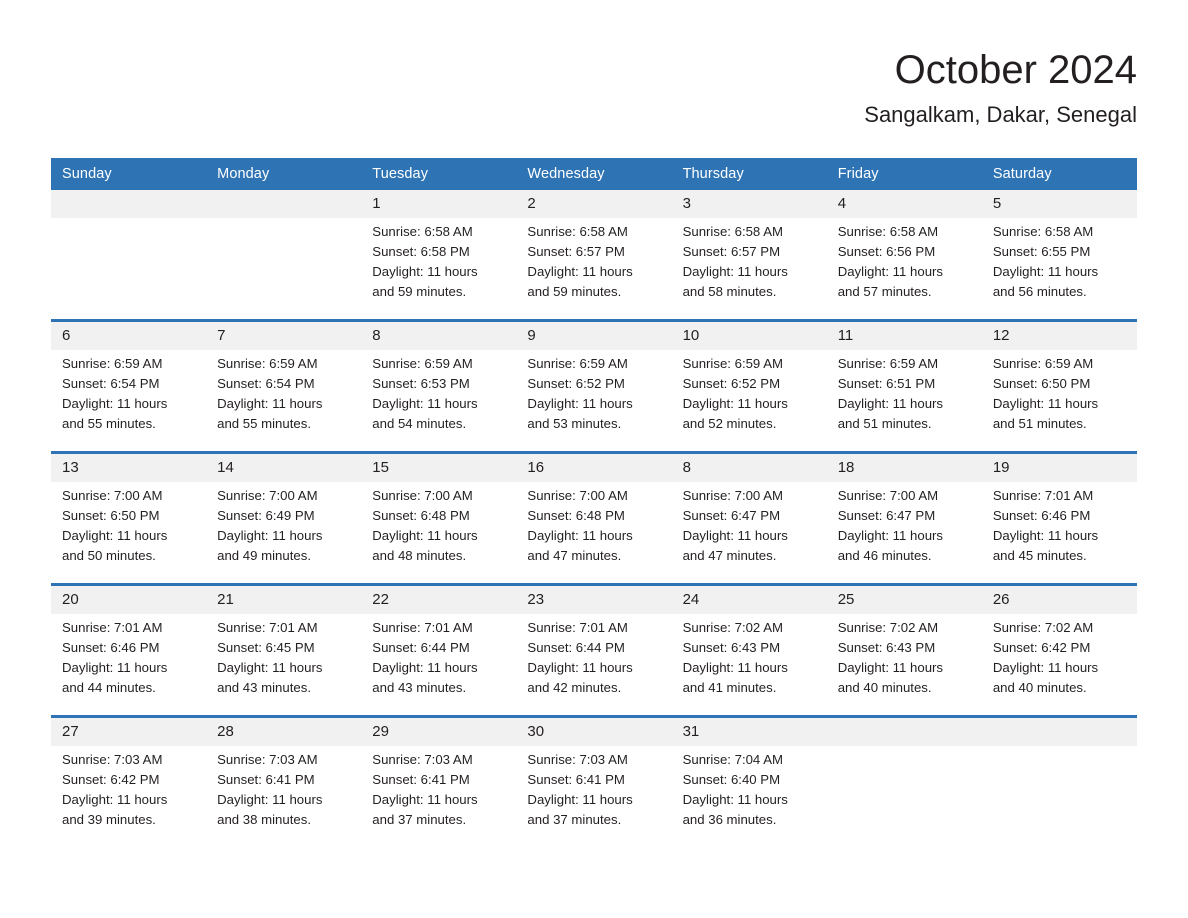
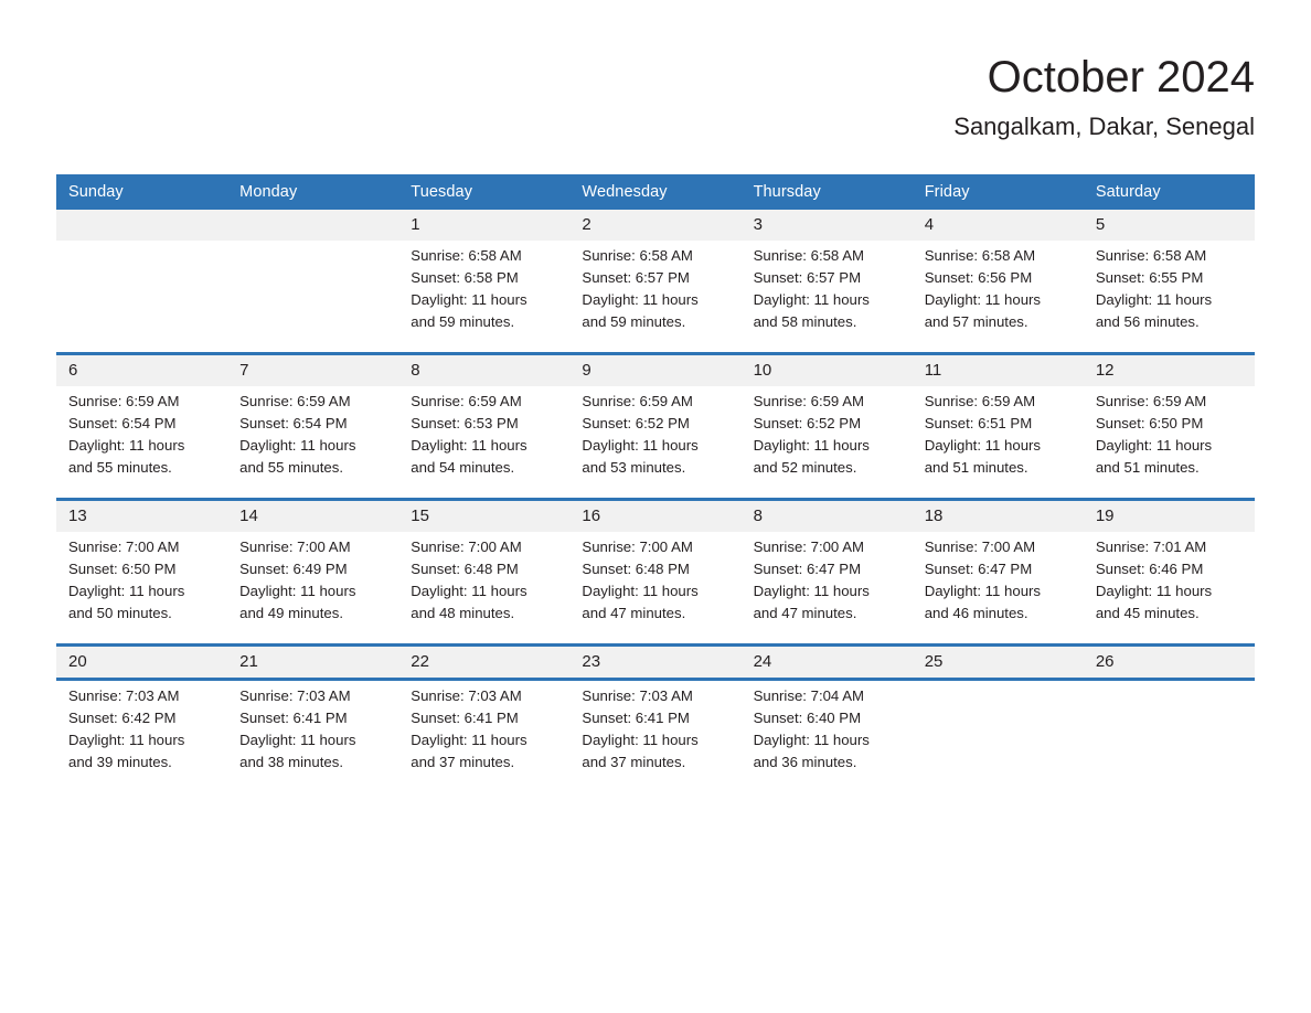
  October 2024
  Sangalkam, Dakar, Senegal
  Sunday	Monday	Tuesday	Wednesday	Thursday	Friday	Saturday
  		1	2	3	4	5
  		Sunrise: 6:58 AM Sunset: 6:58 PM Daylight: 11 hours and 59 minutes.	Sunrise: 6:58 AM Sunset: 6:57 PM Daylight: 11 hours and 59 minutes.	Sunrise: 6:58 AM Sunset: 6:57 PM Daylight: 11 hours and 58 minutes.	Sunrise: 6:58 AM Sunset: 6:56 PM Daylight: 11 hours and 57 minutes.	Sunrise: 6:58 AM Sunset: 6:55 PM Daylight: 11 hours and 56 minutes.
  6	7	8	9	10	11	12
  Sunrise: 6:59 AM Sunset: 6:54 PM Daylight: 11 hours and 55 minutes.	Sunrise: 6:59 AM Sunset: 6:54 PM Daylight: 11 hours and 55 minutes.	Sunrise: 6:59 AM Sunset: 6:53 PM Daylight: 11 hours and 54 minutes.	Sunrise: 6:59 AM Sunset: 6:52 PM Daylight: 11 hours and 53 minutes.	Sunrise: 6:59 AM Sunset: 6:52 PM Daylight: 11 hours and 52 minutes.	Sunrise: 6:59 AM Sunset: 6:51 PM Daylight: 11 hours and 51 minutes.	Sunrise: 6:59 AM Sunset: 6:50 PM Daylight: 11 hours and 51 minutes.
  13	14	15	16	8	18	19
  Sunrise: 7:00 AM Sunset: 6:50 PM Daylight: 11 hours and 50 minutes.	Sunrise: 7:00 AM Sunset: 6:49 PM Daylight: 11 hours and 49 minutes.	Sunrise: 7:00 AM Sunset: 6:48 PM Daylight: 11 hours and 48 minutes.	Sunrise: 7:00 AM Sunset: 6:48 PM Daylight: 11 hours and 47 minutes.	Sunrise: 7:00 AM Sunset: 6:47 PM Daylight: 11 hours and 47 minutes.	Sunrise: 7:00 AM Sunset: 6:47 PM Daylight: 11 hours and 46 minutes.	Sunrise: 7:01 AM Sunset: 6:46 PM Daylight: 11 hours and 45 minutes.
  20	21	22	23	24	25	26
- Sunrise: 7:01 AM Sunset: 6:46 PM Daylight: 11 hours and 44 minutes.	Sunrise: 7:01 AM Sunset: 6:45 PM Daylight: 11 hours and 43 minutes.	Sunrise: 7:01 AM Sunset: 6:44 PM Daylight: 11 hours and 43 minutes.	Sunrise: 7:01 AM Sunset: 6:44 PM Daylight: 11 hours and 42 minutes.	Sunrise: 7:02 AM Sunset: 6:43 PM Daylight: 11 hours and 41 minutes.	Sunrise: 7:02 AM Sunset: 6:43 PM Daylight: 11 hours and 40 minutes.	Sunrise: 7:02 AM Sunset: 6:42 PM Daylight: 11 hours and 40 minutes.
- 27	28	29	30	31
  Sunrise: 7:03 AM Sunset: 6:42 PM Daylight: 11 hours and 39 minutes.	Sunrise: 7:03 AM Sunset: 6:41 PM Daylight: 11 hours and 38 minutes.	Sunrise: 7:03 AM Sunset: 6:41 PM Daylight: 11 hours and 37 minutes.	Sunrise: 7:03 AM Sunset: 6:41 PM Daylight: 11 hours and 37 minutes.	Sunrise: 7:04 AM Sunset: 6:40 PM Daylight: 11 hours and 36 minutes.
